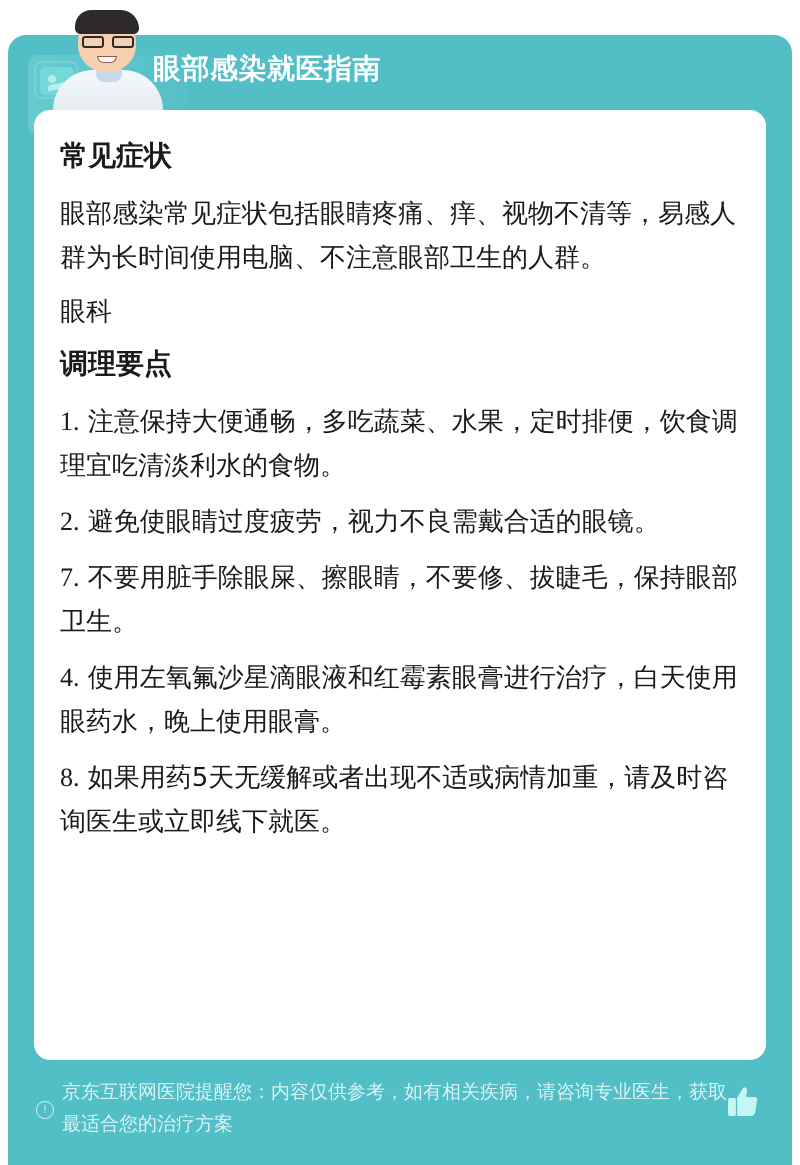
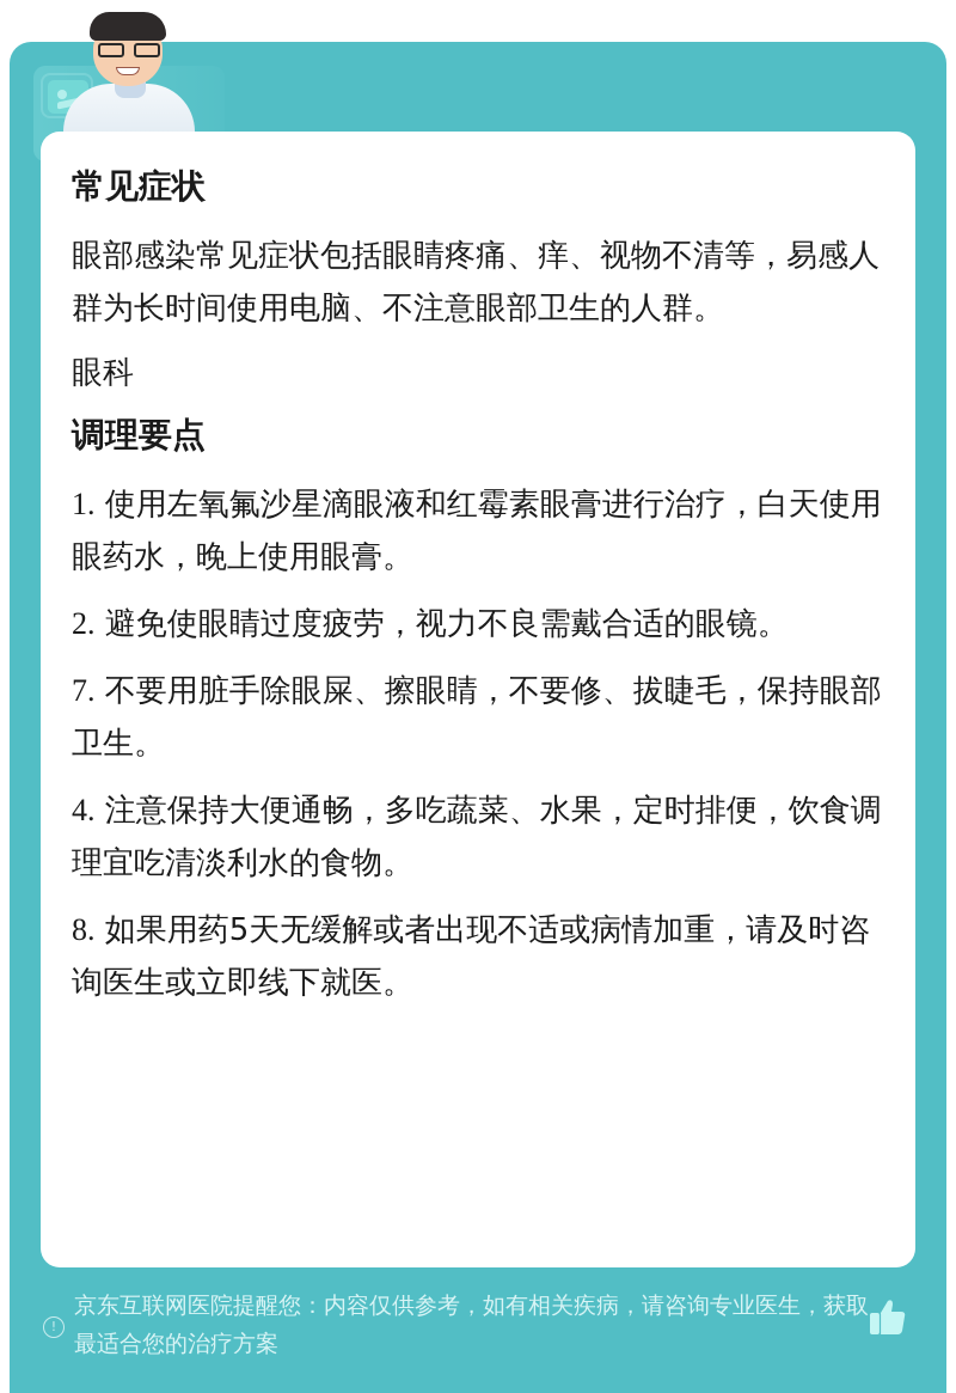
- 眼部感染就医指南
  常见症状
  眼部感染常见症状包括眼睛疼痛、痒、视物不清等，易感人群为长时间使用电脑、不注意眼部卫生的人群。
  眼科
  调理要点
- 1. 注意保持大便通畅，多吃蔬菜、水果，定时排便，饮食调理宜吃清淡利水的食物。
+ 1. 使用左氧氟沙星滴眼液和红霉素眼膏进行治疗，白天使用眼药水，晚上使用眼膏。
  2. 避免使眼睛过度疲劳，视力不良需戴合适的眼镜。
  7. 不要用脏手除眼屎、擦眼睛，不要修、拔睫毛，保持眼部卫生。
- 4. 使用左氧氟沙星滴眼液和红霉素眼膏进行治疗，白天使用眼药水，晚上使用眼膏。
+ 4. 注意保持大便通畅，多吃蔬菜、水果，定时排便，饮食调理宜吃清淡利水的食物。
  8. 如果用药5天无缓解或者出现不适或病情加重，请及时咨询医生或立即线下就医。
  !
  京东互联网医院提醒您：内容仅供参考，如有相关疾病，请咨询专业医生，获取最适合您的治疗方案
